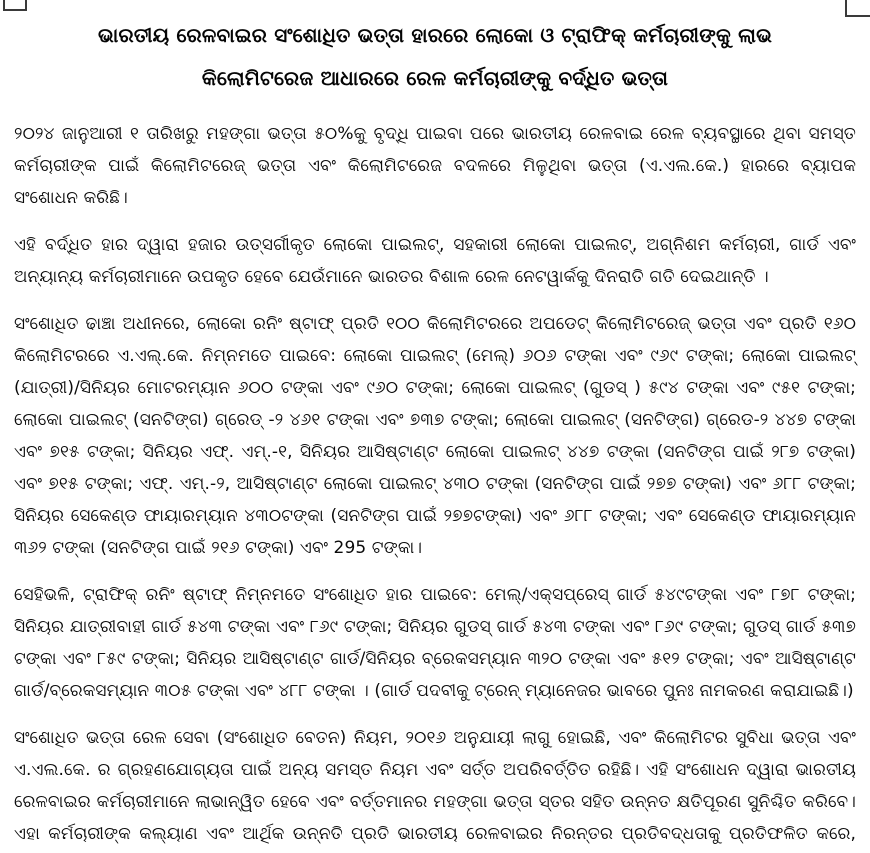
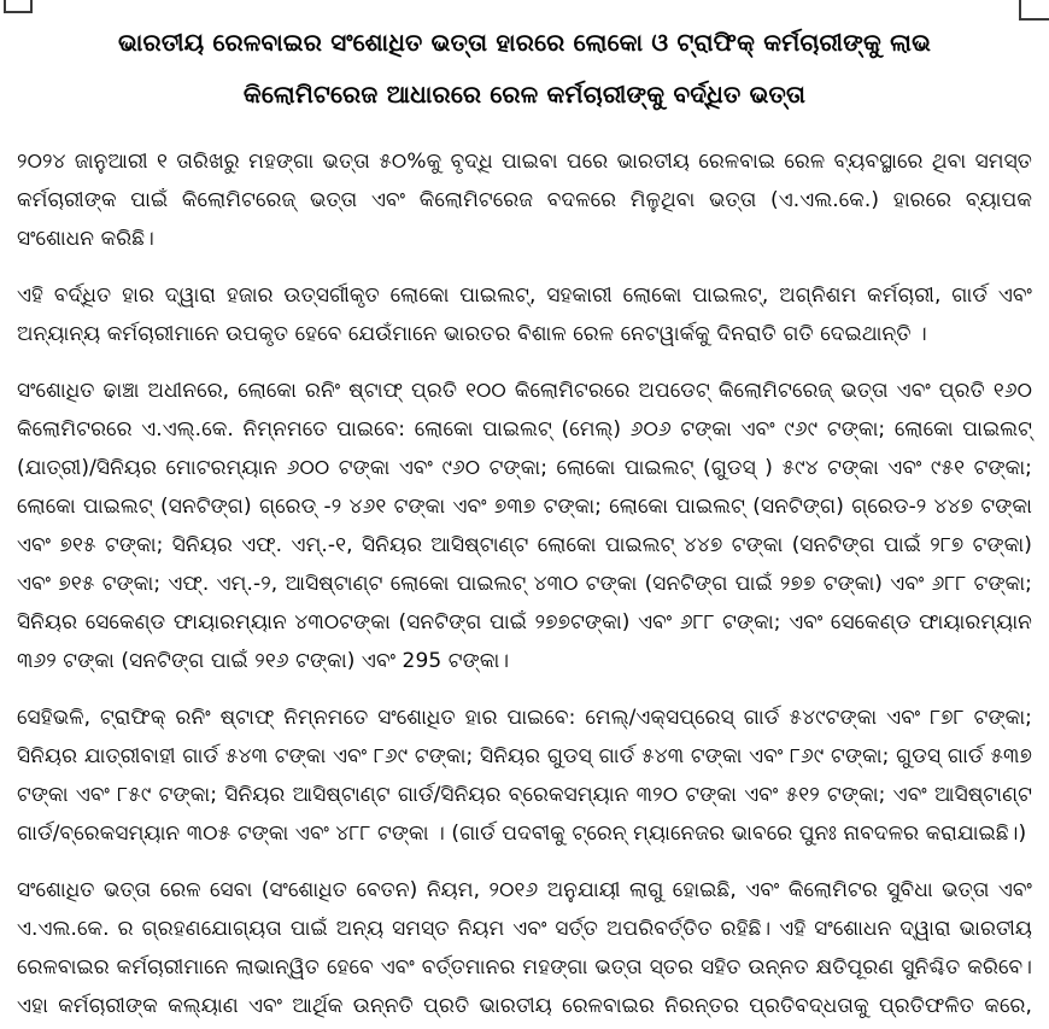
  ଭାରତୀୟ ରେଳବାଇର ସଂଶୋଧିତ ଭତ୍ତା ହାରରେ ଲୋକୋ ଓ ଟ୍ରାଫିକ୍ କର୍ମଚାରୀଙ୍କୁ ଲାଭ
  କିଲୋମିଟରେଜ ଆଧାରରେ ରେଳ କର୍ମଚାରୀଙ୍କୁ ବର୍ଦ୍ଧିତ ଭତ୍ତା
  ୨୦୨୪ ଜାନୁଆରୀ ୧ ତାରିଖରୁ ମହଙ୍ଗା ଭତ୍ତା ୫୦%କୁ ବୃଦ୍ଧି ପାଇବା ପରେ ଭାରତୀୟ ରେଳବାଇ ରେଳ ବ୍ୟବସ୍ଥାରେ ଥିବା ସମସ୍ତ କର୍ମଚାରୀଙ୍କ ପାଇଁ କିଲୋମିଟରେଜ୍ ଭତ୍ତା ଏବଂ କିଲୋମିଟରେଜ ବଦଳରେ ମିଳୁଥିବା ଭତ୍ତା (ଏ.ଏଲ.କେ.) ହାରରେ ବ୍ୟାପକ ସଂଶୋଧନ କରିଛି।
  ଏହି ବର୍ଦ୍ଧିତ ହାର ଦ୍ୱାରା ହଜାର ଉତ୍ସର୍ଗୀକୃତ ଲୋକୋ ପାଇଲଟ୍, ସହକାରୀ ଲୋକୋ ପାଇଲଟ୍, ଅଗ୍ନିଶମ କର୍ମଚାରୀ, ଗାର୍ଡ ଏବଂ ଅନ୍ୟାନ୍ୟ କର୍ମଚାରୀମାନେ ଉପକୃତ ହେବେ ଯେଉଁମାନେ ଭାରତର ବିଶାଳ ରେଳ ନେଟୱାର୍କକୁ ଦିନରାତି ଗତି ଦେଇଥାନ୍ତି ।
  ସଂଶୋଧିତ ଢାଞ୍ଚା ଅଧୀନରେ, ଲୋକୋ ରନିଂ ଷ୍ଟାଫ୍ ପ୍ରତି ୧୦୦ କିଲୋମିଟରରେ ଅପଡେଟ୍ କିଲୋମିଟରେଜ୍ ଭତ୍ତା ଏବଂ ପ୍ରତି ୧୬୦ କିଲୋମିଟରରେ ଏ.ଏଲ୍.କେ. ନିମ୍ନମତେ ପାଇବେ: ଲୋକୋ ପାଇଲଟ୍ (ମେଲ୍) ୬୦୬ ଟଙ୍କା ଏବଂ ୯୬୯ ଟଙ୍କା; ଲୋକୋ ପାଇଲଟ୍ (ଯାତ୍ରୀ)/ସିନିୟର ମୋଟରମ୍ୟାନ ୬୦୦ ଟଙ୍କା ଏବଂ ୯୬୦ ଟଙ୍କା; ଲୋକୋ ପାଇଲଟ୍ (ଗୁଡସ୍ ) ୫୯୪ ଟଙ୍କା ଏବଂ ୯୫୧ ଟଙ୍କା; ଲୋକୋ ପାଇଲଟ୍ (ସନଟିଙ୍ଗ) ଗ୍ରେଡ୍ -୨ ୪୬୧ ଟଙ୍କା ଏବଂ ୭୩୭ ଟଙ୍କା; ଲୋକୋ ପାଇଲଟ୍ (ସନଟିଙ୍ଗ) ଗ୍ରେଡ-୨ ୪୪୭ ଟଙ୍କା ଏବଂ ୭୧୫ ଟଙ୍କା; ସିନିୟର ଏଫ୍. ଏମ୍.-୧, ସିନିୟର ଆସିଷ୍ଟାଣ୍ଟ ଲୋକୋ ପାଇଲଟ୍ ୪୪୭ ଟଙ୍କା (ସନଟିଙ୍ଗ ପାଇଁ ୨୮୭ ଟଙ୍କା) ଏବଂ ୭୧୫ ଟଙ୍କା; ଏଫ୍. ଏମ୍.-୨, ଆସିଷ୍ଟାଣ୍ଟ ଲୋକୋ ପାଇଲଟ୍ ୪୩୦ ଟଙ୍କା (ସନଟିଙ୍ଗ ପାଇଁ ୨୭୭ ଟଙ୍କା) ଏବଂ ୬୮୮ ଟଙ୍କା; ସିନିୟର ସେକେଣ୍ଡ ଫାୟାରମ୍ୟାନ ୪୩୦ଟଙ୍କା (ସନଟିଙ୍ଗ ପାଇଁ ୨୭୭ଟଙ୍କା) ଏବଂ ୬୮୮ ଟଙ୍କା; ଏବଂ ସେକେଣ୍ଡ ଫାୟାରମ୍ୟାନ ୩୬୨ ଟଙ୍କା (ସନଟିଙ୍ଗ ପାଇଁ ୨୧୬ ଟଙ୍କା) ଏବଂ 295 ଟଙ୍କା।
- ସେହିଭଳି, ଟ୍ରାଫିକ୍ ରନିଂ ଷ୍ଟାଫ୍ ନିମ୍ନମତେ ସଂଶୋଧିତ ହାର ପାଇବେ: ମେଲ୍/ଏକ୍ସପ୍ରେସ୍ ଗାର୍ଡ ୫୪୯ଟଙ୍କା ଏବଂ ୮୭୮ ଟଙ୍କା; ସିନିୟର ଯାତ୍ରୀବାହୀ ଗାର୍ଡ ୫୪୩ ଟଙ୍କା ଏବଂ ୮୬୯ ଟଙ୍କା; ସିନିୟର ଗୁଡସ୍ ଗାର୍ଡ ୫୪୩ ଟଙ୍କା ଏବଂ ୮୬୯ ଟଙ୍କା; ଗୁଡସ୍ ଗାର୍ଡ ୫୩୭ ଟଙ୍କା ଏବଂ ୮୫୯ ଟଙ୍କା; ସିନିୟର ଆସିଷ୍ଟାଣ୍ଟ ଗାର୍ଡ/ସିନିୟର ବ୍ରେକସମ୍ୟାନ ୩୨୦ ଟଙ୍କା ଏବଂ ୫୧୨ ଟଙ୍କା; ଏବଂ ଆସିଷ୍ଟାଣ୍ଟ ଗାର୍ଡ/ବ୍ରେକସମ୍ୟାନ ୩୦୫ ଟଙ୍କା ଏବଂ ୪୮୮ ଟଙ୍କା । (ଗାର୍ଡ ପଦବୀକୁ ଟ୍ରେନ୍ ମ୍ୟାନେଜର ଭାବରେ ପୁନଃ ନାମକରଣ କରାଯାଇଛି।)
+ ସେହିଭଳି, ଟ୍ରାଫିକ୍ ରନିଂ ଷ୍ଟାଫ୍ ନିମ୍ନମତେ ସଂଶୋଧିତ ହାର ପାଇବେ: ମେଲ୍/ଏକ୍ସପ୍ରେସ୍ ଗାର୍ଡ ୫୪୯ଟଙ୍କା ଏବଂ ୮୭୮ ଟଙ୍କା; ସିନିୟର ଯାତ୍ରୀବାହୀ ଗାର୍ଡ ୫୪୩ ଟଙ୍କା ଏବଂ ୮୬୯ ଟଙ୍କା; ସିନିୟର ଗୁଡସ୍ ଗାର୍ଡ ୫୪୩ ଟଙ୍କା ଏବଂ ୮୬୯ ଟଙ୍କା; ଗୁଡସ୍ ଗାର୍ଡ ୫୩୭ ଟଙ୍କା ଏବଂ ୮୫୯ ଟଙ୍କା; ସିନିୟର ଆସିଷ୍ଟାଣ୍ଟ ଗାର୍ଡ/ସିନିୟର ବ୍ରେକସମ୍ୟାନ ୩୨୦ ଟଙ୍କା ଏବଂ ୫୧୨ ଟଙ୍କା; ଏବଂ ଆସିଷ୍ଟାଣ୍ଟ ଗାର୍ଡ/ବ୍ରେକସମ୍ୟାନ ୩୦୫ ଟଙ୍କା ଏବଂ ୪୮୮ ଟଙ୍କା । (ଗାର୍ଡ ପଦବୀକୁ ଟ୍ରେନ୍ ମ୍ୟାନେଜର ଭାବରେ ପୁନଃ ନାବଦଳର କରାଯାଇଛି।)
  ସଂଶୋଧିତ ଭତ୍ତା ରେଳ ସେବା (ସଂଶୋଧିତ ବେତନ) ନିୟମ, ୨୦୧୬ ଅନୁଯାୟୀ ଲାଗୁ ହୋଇଛି, ଏବଂ କିଲୋମିଟର ସୁବିଧା ଭତ୍ତା ଏବଂ ଏ.ଏଲ.କେ. ର ଗ୍ରହଣଯୋଗ୍ୟତା ପାଇଁ ଅନ୍ୟ ସମସ୍ତ ନିୟମ ଏବଂ ସର୍ତ୍ତ ଅପରିବର୍ତ୍ତିତ ରହିଛି। ଏହି ସଂଶୋଧନ ଦ୍ୱାରା ଭାରତୀୟ ରେଳବାଇର କର୍ମଚାରୀମାନେ ଲାଭାନ୍ୱିତ ହେବେ ଏବଂ ବର୍ତ୍ତମାନର ମହଙ୍ଗା ଭତ୍ତା ସ୍ତର ସହିତ ଉନ୍ନତ କ୍ଷତିପୂରଣ ସୁନିଶ୍ଚିତ କରିବେ। ଏହା କର୍ମଚାରୀଙ୍କ କଲ୍ୟାଣ ଏବଂ ଆର୍ଥିକ ଉନ୍ନତି ପ୍ରତି ଭାରତୀୟ ରେଳବାଇର ନିରନ୍ତର ପ୍ରତିବଦ୍ଧତାକୁ ପ୍ରତିଫଳିତ କରେ,
